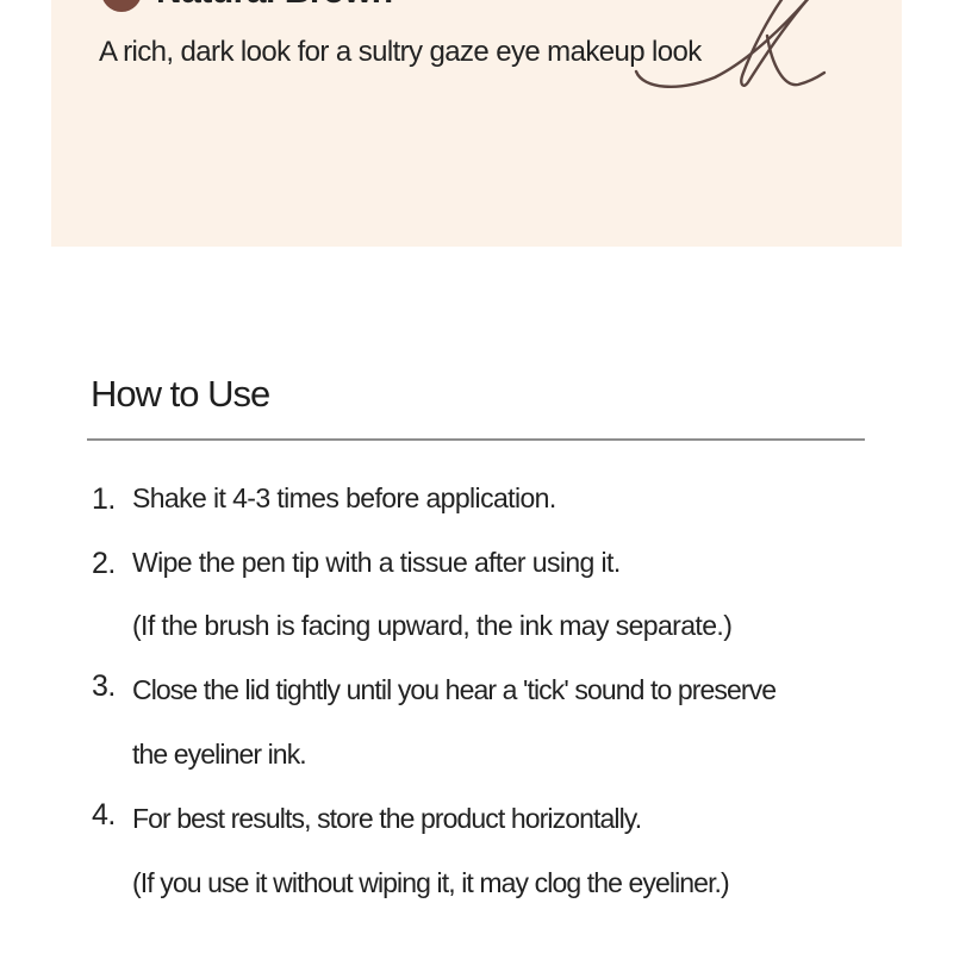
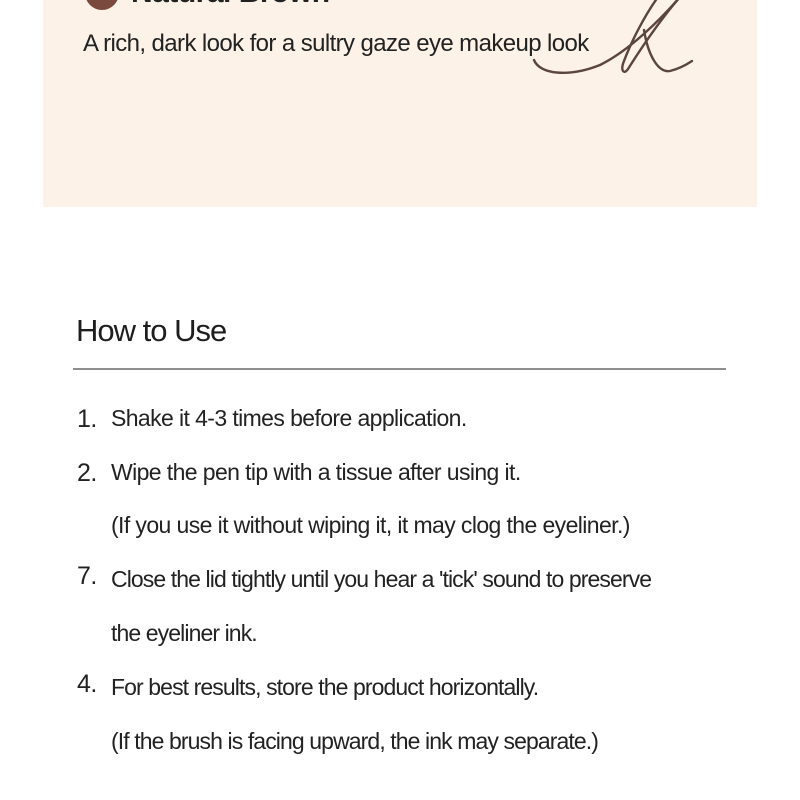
  A rich, dark look for a sultry gaze eye makeup look
  How to Use
  1.
  Shake it 4-3 times before application.
  2.
  Wipe the pen tip with a tissue after using it.
- (If the brush is facing upward, the ink may separate.)
+ (If you use it without wiping it, it may clog the eyeliner.)
- 3.
+ 7.
  Close the lid tightly until you hear a 'tick' sound to preserve
  the eyeliner ink.
  4.
  For best results, store the product horizontally.
- (If you use it without wiping it, it may clog the eyeliner.)
+ (If the brush is facing upward, the ink may separate.)
